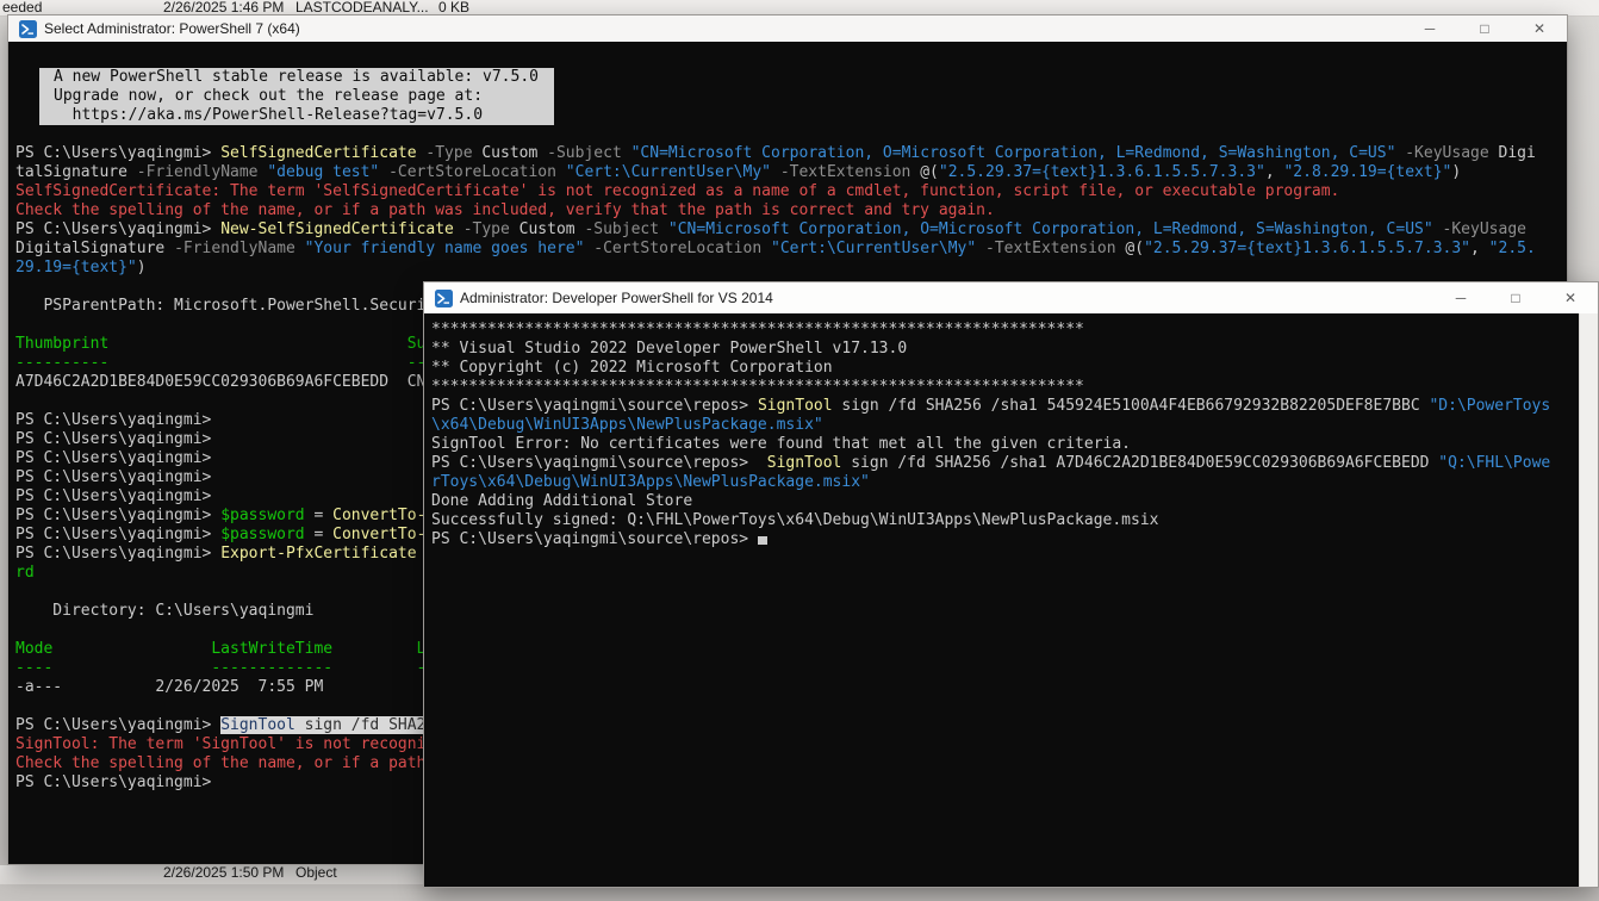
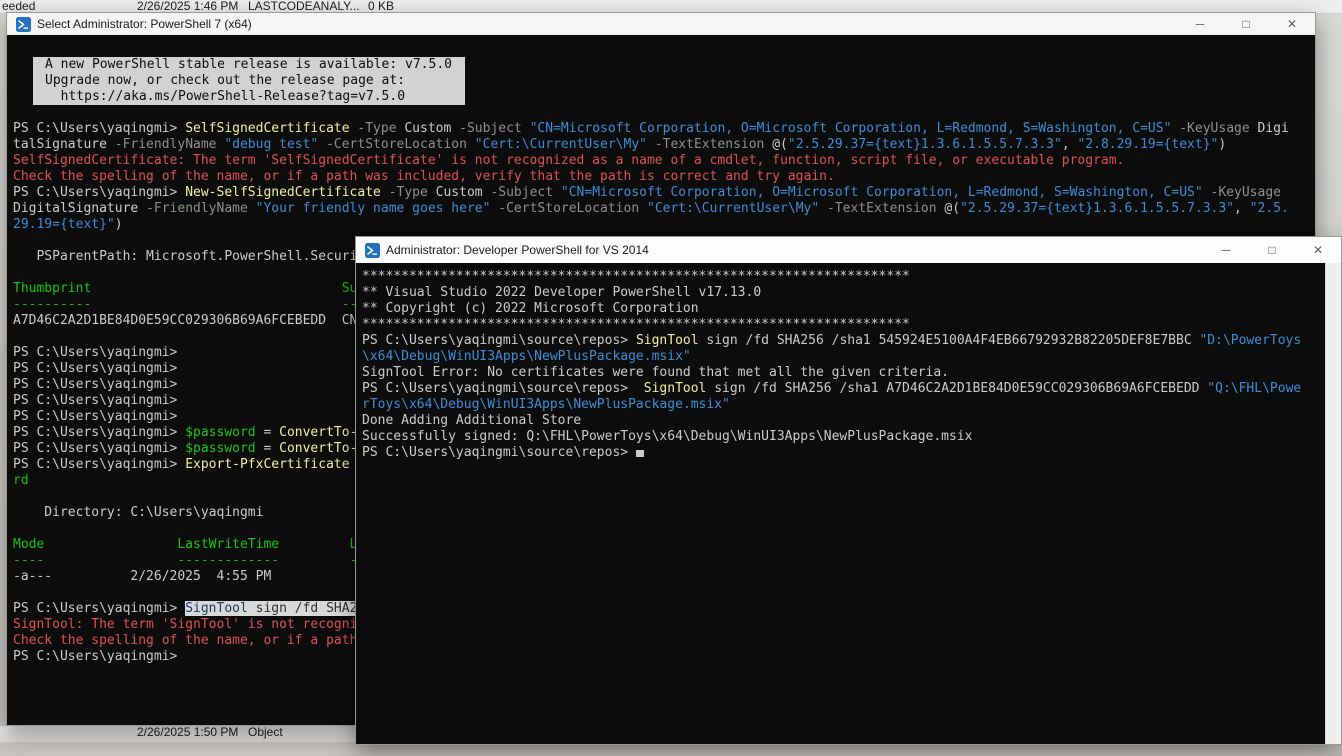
  eeded
  2/26/2025 1:46 PM
  LASTCODEANALY...
  0 KB
  2/26/2025 1:50 PM
  Object
  Select Administrator: PowerShell 7 (x64)
  ─
  □
  ✕
  A new PowerShell stable release is available: v7.5.0
  Upgrade now, or check out the release page at:
  https://aka.ms/PowerShell-Release?tag=v7.5.0
  PS C:\Users\yaqingmi> SelfSignedCertificate -Type Custom -Subject "CN=Microsoft Corporation, O=Microsoft Corporation, L=Redmond, S=Washington, C=US" -KeyUsage Digi
  talSignature -FriendlyName "debug test" -CertStoreLocation "Cert:\CurrentUser\My" -TextExtension @("2.5.29.37={text}1.3.6.1.5.5.7.3.3", "2.8.29.19={text}")
  SelfSignedCertificate: The term 'SelfSignedCertificate' is not recognized as a name of a cmdlet, function, script file, or executable program.
  Check the spelling of the name, or if a path was included, verify that the path is correct and try again.
  PS C:\Users\yaqingmi> New-SelfSignedCertificate -Type Custom -Subject "CN=Microsoft Corporation, O=Microsoft Corporation, L=Redmond, S=Washington, C=US" -KeyUsage
  DigitalSignature -FriendlyName "Your friendly name goes here" -CertStoreLocation "Cert:\CurrentUser\My" -TextExtension @("2.5.29.37={text}1.3.6.1.5.5.7.3.3", "2.5.
  29.19={text}")
  Thumbprint Su
  ---------- --
  A7D46C2A2D1BE84D0E59CC029306B69A6FCEBEDD CN
  PS C:\Users\yaqingmi>
  PS C:\Users\yaqingmi>
  PS C:\Users\yaqingmi>
  PS C:\Users\yaqingmi>
  PS C:\Users\yaqingmi>
  PS C:\Users\yaqingmi> $password = ConvertTo-
  PS C:\Users\yaqingmi> $password = ConvertTo-
  PS C:\Users\yaqingmi> Export-PfxCertificate
  rd
  Directory: C:\Users\yaqingmi
  Mode LastWriteTime L
  ---- ------------- -
- -a--- 2/26/2025 7:55 PM
+ -a--- 2/26/2025 4:55 PM
  PS C:\Users\yaqingmi> SignTool sign /fd SHA2
  PS C:\Users\yaqingmi>
  Administrator: Developer PowerShell for VS 2014
  ─
  □
  ✕
  **********************************************************************
  ** Visual Studio 2022 Developer PowerShell v17.13.0
  ** Copyright (c) 2022 Microsoft Corporation
  **********************************************************************
  PS C:\Users\yaqingmi\source\repos> SignTool sign /fd SHA256 /sha1 545924E5100A4F4EB66792932B82205DEF8E7BBC "D:\PowerToys
  \x64\Debug\WinUI3Apps\NewPlusPackage.msix"
  SignTool Error: No certificates were found that met all the given criteria.
  PS C:\Users\yaqingmi\source\repos> SignTool sign /fd SHA256 /sha1 A7D46C2A2D1BE84D0E59CC029306B69A6FCEBEDD "Q:\FHL\Powe
  rToys\x64\Debug\WinUI3Apps\NewPlusPackage.msix"
  Done Adding Additional Store
  Successfully signed: Q:\FHL\PowerToys\x64\Debug\WinUI3Apps\NewPlusPackage.msix
  PS C:\Users\yaqingmi\source\repos>
